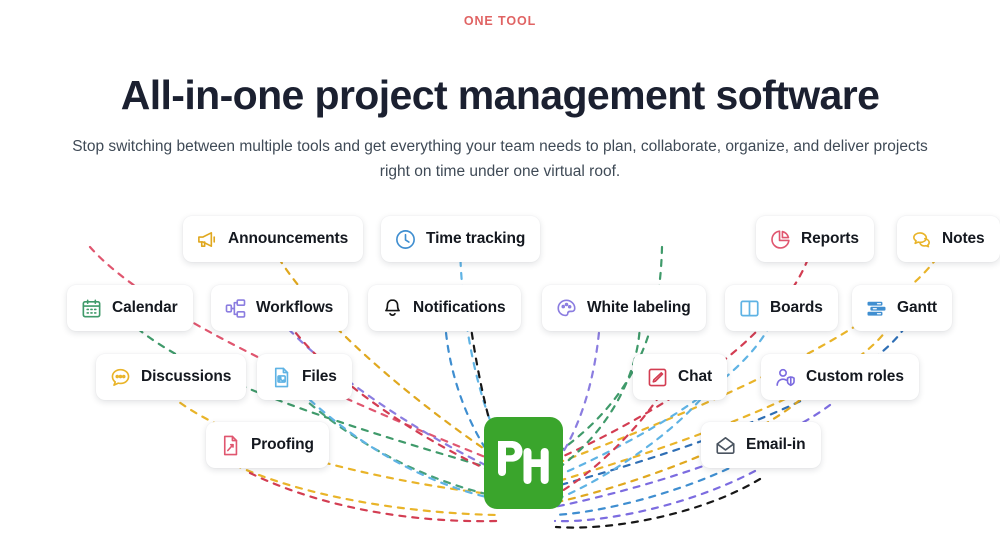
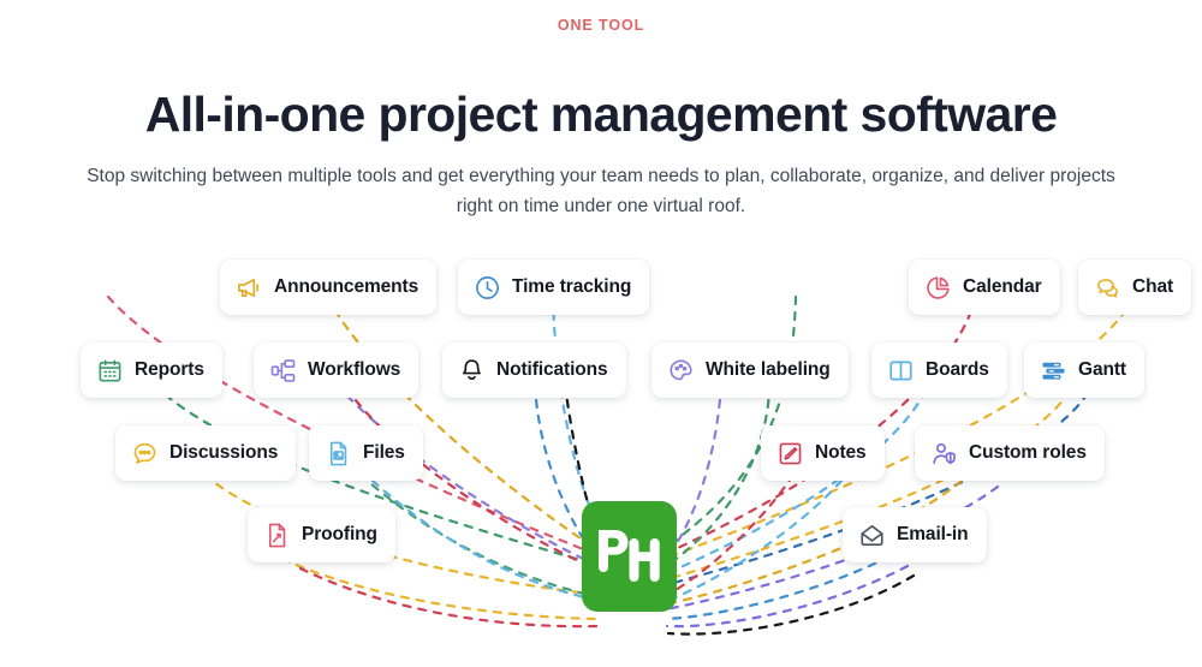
  ONE TOOL
  All-in-one project management software
  Stop switching between multiple tools and get everything your team needs to plan, collaborate, organize, and deliver projects right on time under one virtual roof.
  Announcements
  Time tracking
- Reports
+ Calendar
- Notes
+ Chat
- Calendar
+ Reports
  Workflows
  Notifications
  White labeling
  Boards
  Gantt
  Discussions
  Files
- Chat
+ Notes
  Custom roles
  Proofing
  Email-in
